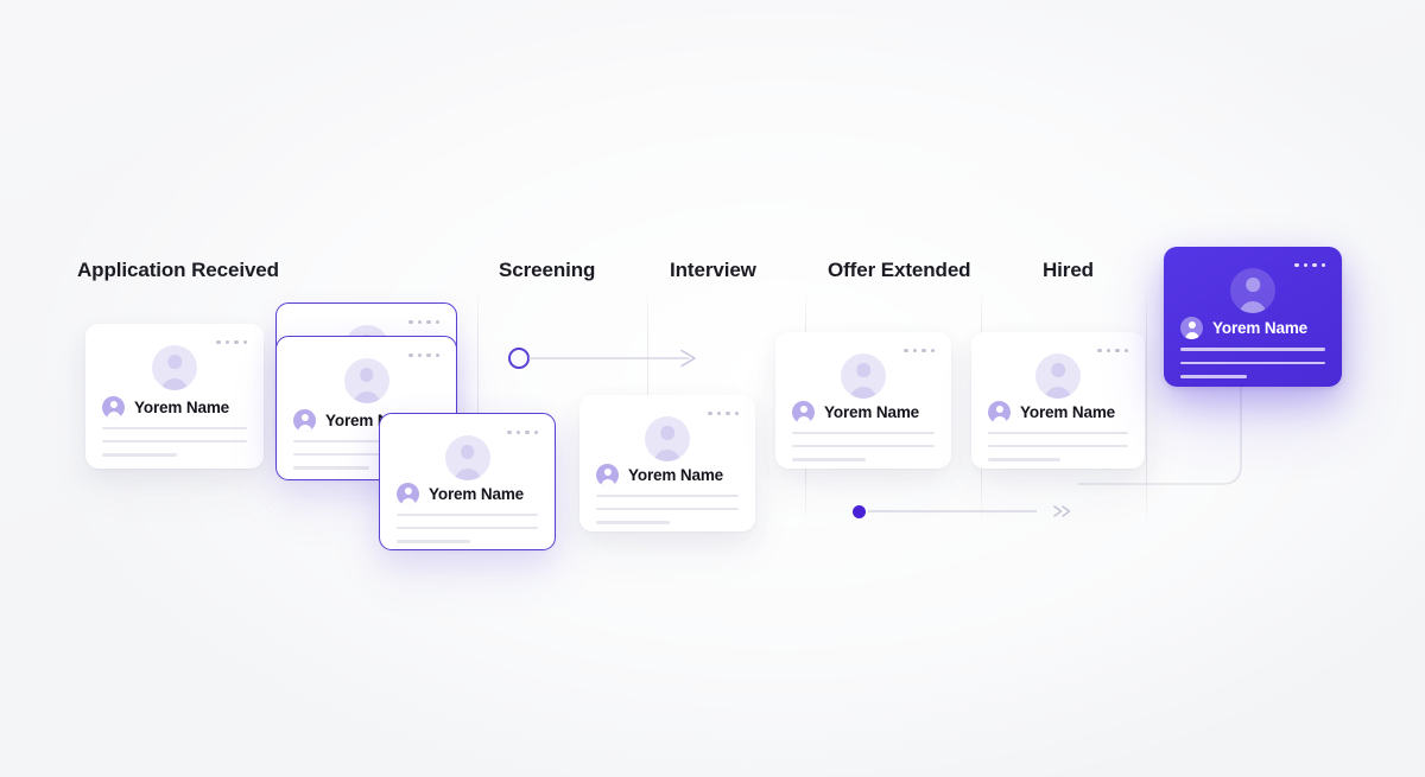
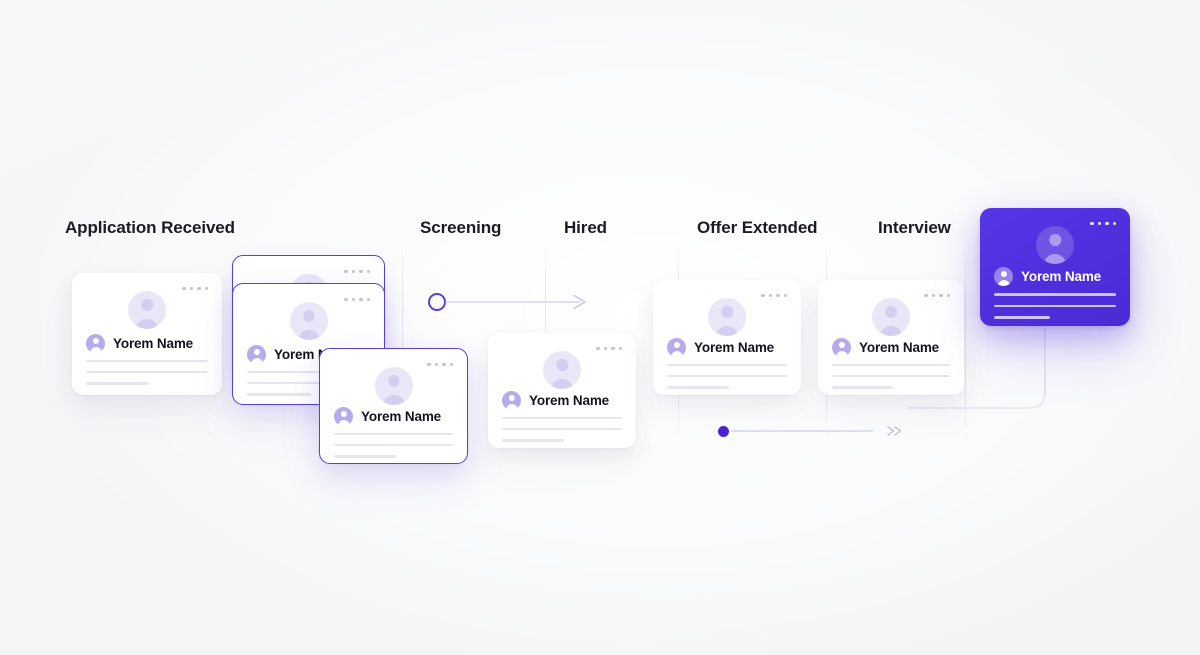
  Application Received
  Screening
- Interview
+ Hired
  Offer Extended
- Hired
+ Interview
  Yorem Name
  Yorem Name
  Yorem Name
  Yorem Name
  Yorem Name
  Yorem Name
